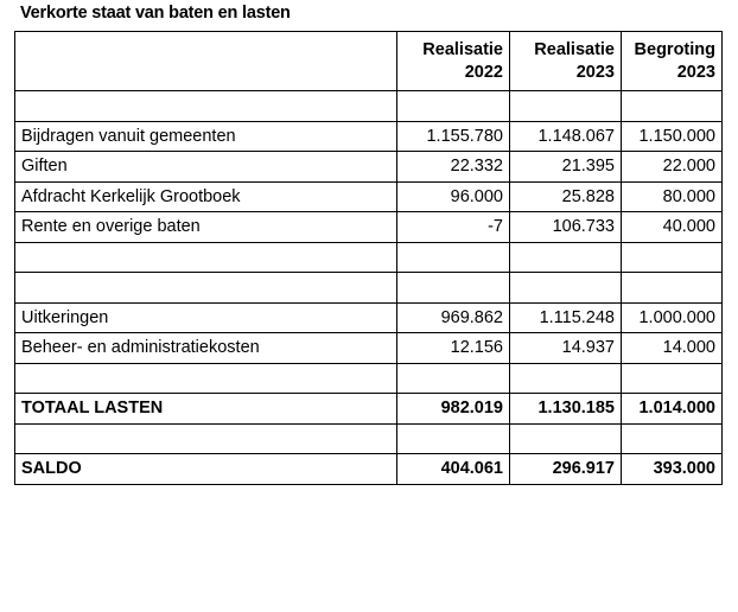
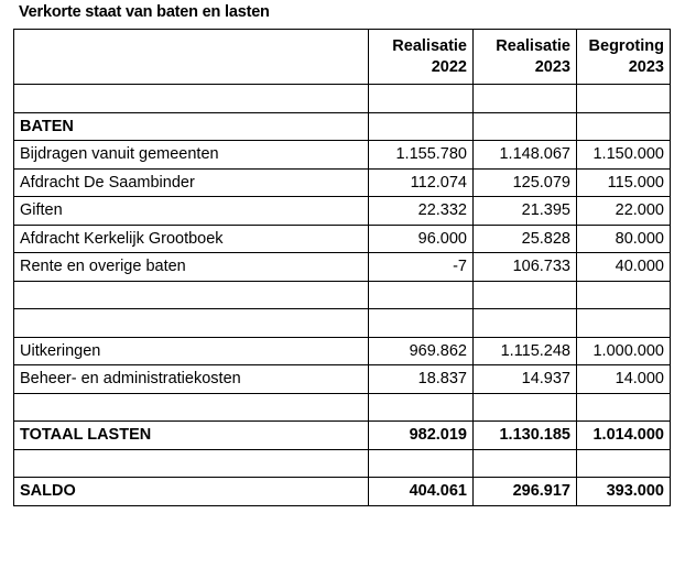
  Verkorte staat van baten en lasten
  	Realisatie 2022	Realisatie 2023	Begroting 2023
+ BATEN
  Bijdragen vanuit gemeenten	1.155.780	1.148.067	1.150.000
+ Afdracht De Saambinder	112.074	125.079	115.000
  Giften	22.332	21.395	22.000
  Afdracht Kerkelijk Grootboek	96.000	25.828	80.000
  Rente en overige baten	-7	106.733	40.000
  Uitkeringen	969.862	1.115.248	1.000.000
- Beheer- en administratiekosten	12.156	14.937	14.000
+ Beheer- en administratiekosten	18.837	14.937	14.000
  TOTAAL LASTEN	982.019	1.130.185	1.014.000
  SALDO	404.061	296.917	393.000
